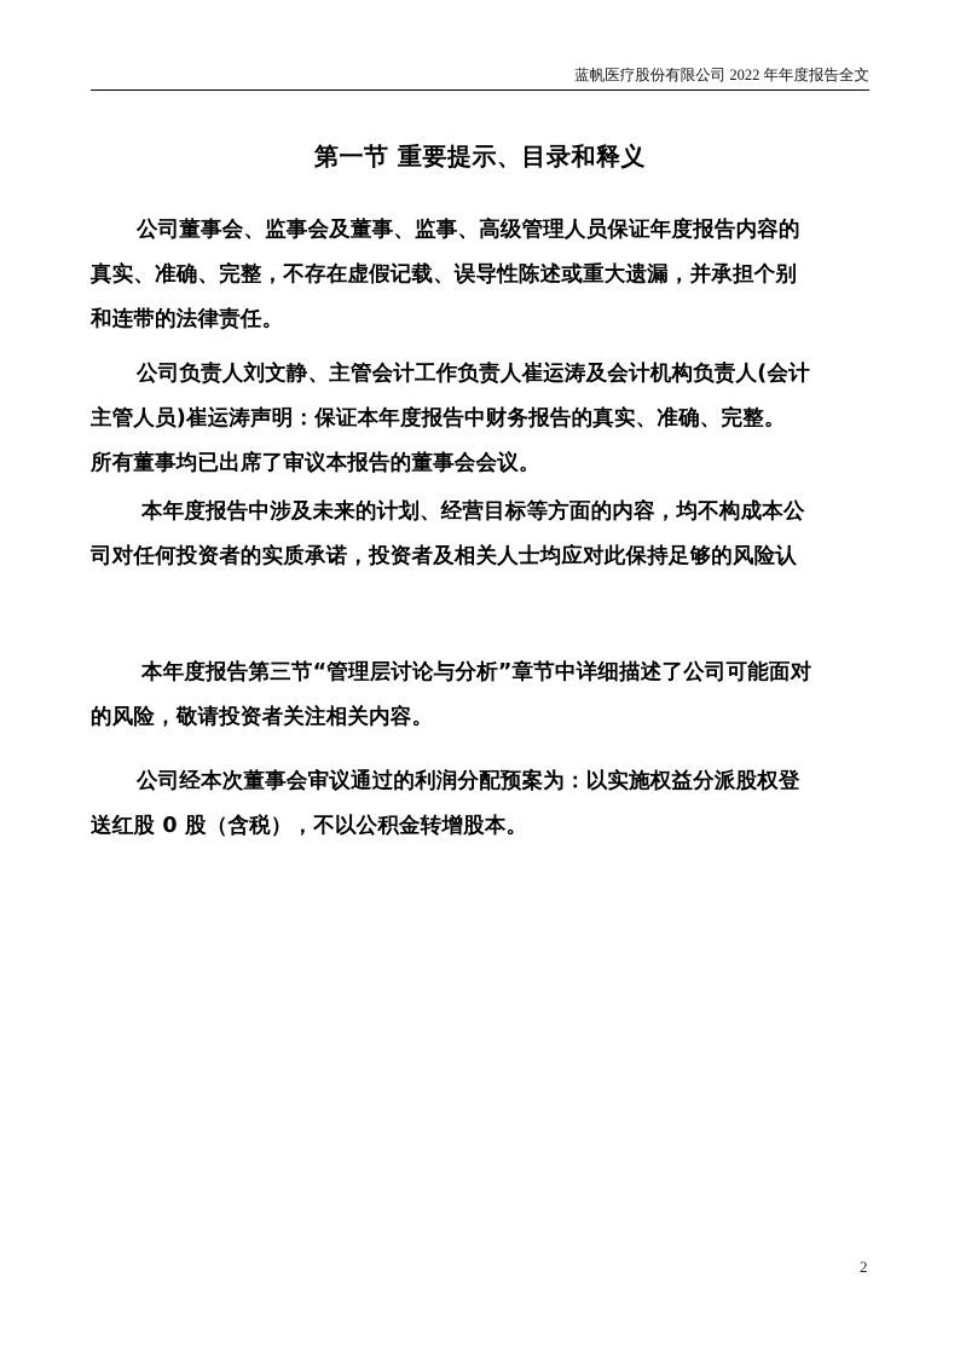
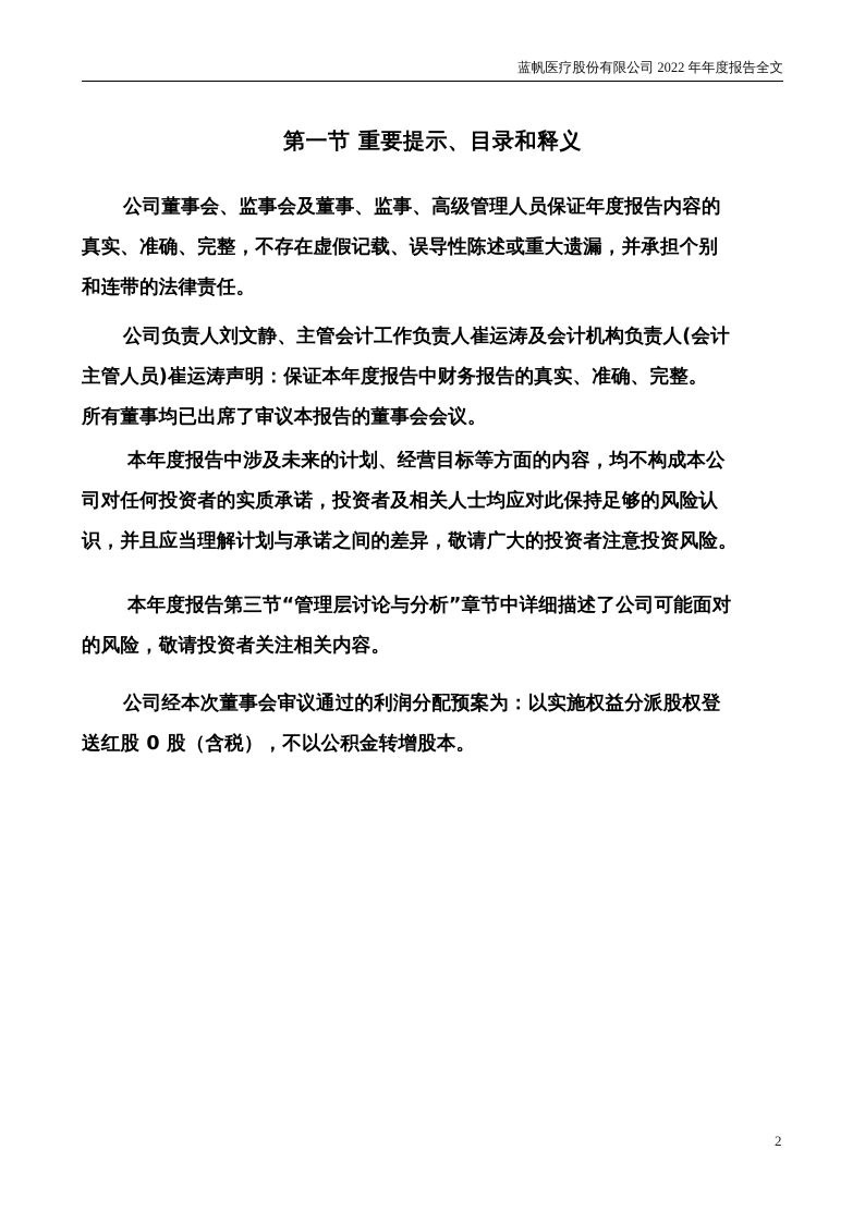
  蓝帆医疗股份有限公司 2022 年年度报告全文
  第一节 重要提示、目录和释义
  公司董事会、监事会及董事、监事、高级管理人员保证年度报告内容的
  真实、准确、完整，不存在虚假记载、误导性陈述或重大遗漏，并承担个别
  和连带的法律责任。
  公司负责人刘文静、主管会计工作负责人崔运涛及会计机构负责人(会计
  主管人员)崔运涛声明：保证本年度报告中财务报告的真实、准确、完整。
  所有董事均已出席了审议本报告的董事会会议。
  本年度报告中涉及未来的计划、经营目标等方面的内容，均不构成本公
  司对任何投资者的实质承诺，投资者及相关人士均应对此保持足够的风险认
+ 识，并且应当理解计划与承诺之间的差异，敬请广大的投资者注意投资风险。
  本年度报告第三节“管理层讨论与分析”章节中详细描述了公司可能面对
  的风险，敬请投资者关注相关内容。
  公司经本次董事会审议通过的利润分配预案为：以实施权益分派股权登
  送红股 0 股（含税），不以公积金转增股本。
  2
